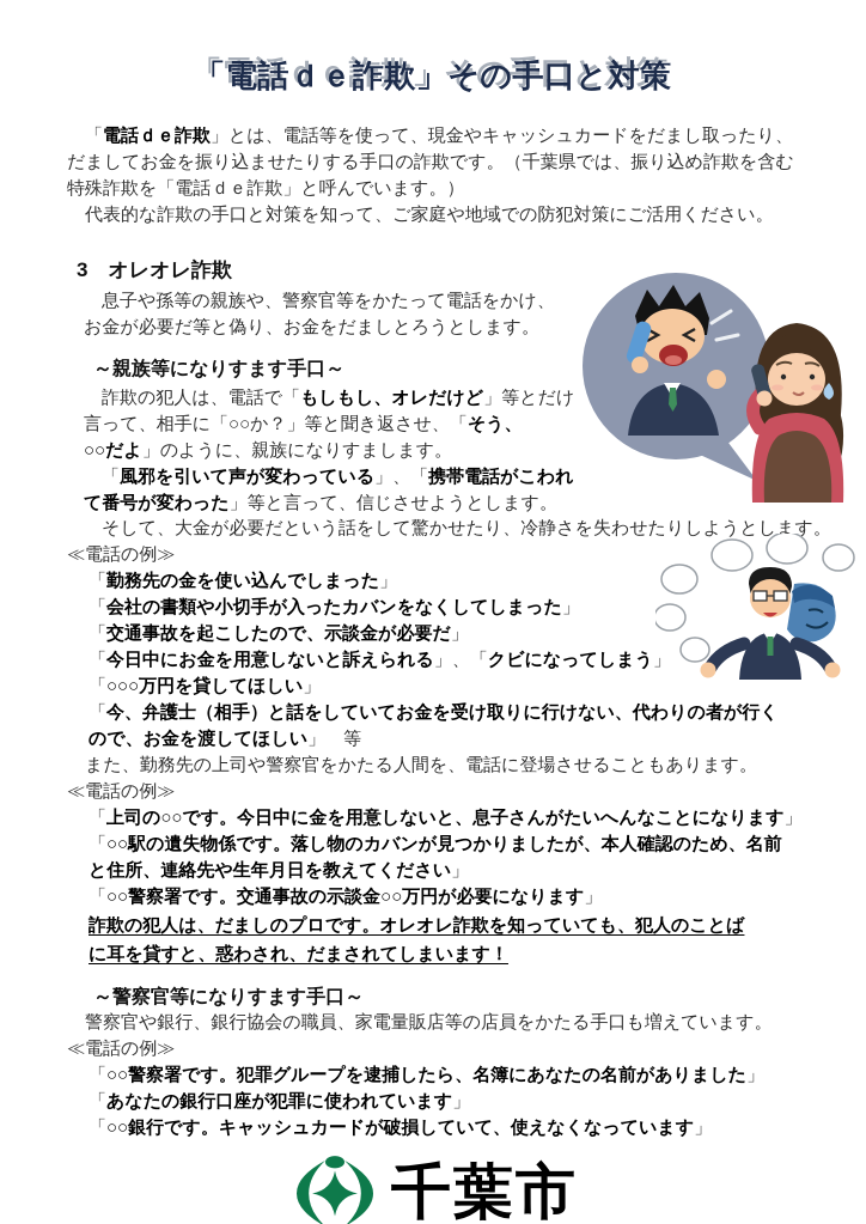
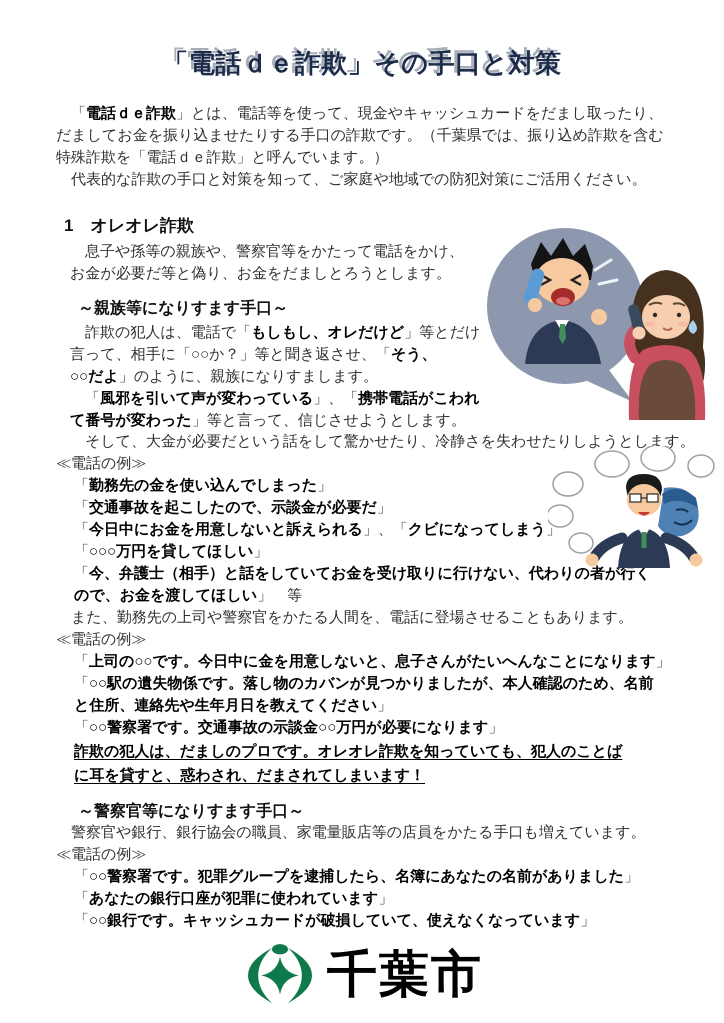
  「電話ｄｅ詐欺」その手口と対策
  「電話ｄｅ詐欺」とは、電話等を使って、現金やキャッシュカードをだまし取ったり、
  だましてお金を振り込ませたりする手口の詐欺です。（千葉県では、振り込め詐欺を含む
  特殊詐欺を「電話ｄｅ詐欺」と呼んでいます。）
  代表的な詐欺の手口と対策を知って、ご家庭や地域での防犯対策にご活用ください。
- 3 オレオレ詐欺
+ 1 オレオレ詐欺
  息子や孫等の親族や、警察官等をかたって電話をかけ、
  お金が必要だ等と偽り、お金をだましとろうとします。
  ～親族等になりすます手口～
  詐欺の犯人は、電話で「もしもし、オレだけど」等とだけ
  言って、相手に「○○か？」等と聞き返させ、「そう、
  ○○だよ」のように、親族になりすまします。
  「風邪を引いて声が変わっている」、「携帯電話がこわれ
  て番号が変わった」等と言って、信じさせようとします。
  そして、大金が必要だという話をして驚かせたり、冷静さを失わせたりしようとします。
  ≪電話の例≫
  「勤務先の金を使い込んでしまった」
- 「会社の書類や小切手が入ったカバンをなくしてしまった」
  「交通事故を起こしたので、示談金が必要だ」
  「今日中にお金を用意しないと訴えられる」、「クビになってしまう」
  「○○○万円を貸してほしい」
  「今、弁護士（相手）と話をしていてお金を受け取りに行けない、代わりの者が行く
  ので、お金を渡してほしい」 等
  また、勤務先の上司や警察官をかたる人間を、電話に登場させることもあります。
  ≪電話の例≫
  「上司の○○です。今日中に金を用意しないと、息子さんがたいへんなことになります」
  「○○駅の遺失物係です。落し物のカバンが見つかりましたが、本人確認のため、名前
  と住所、連絡先や生年月日を教えてください」
  「○○警察署です。交通事故の示談金○○万円が必要になります」
  詐欺の犯人は、だましのプロです。オレオレ詐欺を知っていても、犯人のことば
  に耳を貸すと、惑わされ、だまされてしまいます！
  ～警察官等になりすます手口～
  警察官や銀行、銀行協会の職員、家電量販店等の店員をかたる手口も増えています。
  ≪電話の例≫
  「○○警察署です。犯罪グループを逮捕したら、名簿にあなたの名前がありました」
  「あなたの銀行口座が犯罪に使われています」
  「○○銀行です。キャッシュカードが破損していて、使えなくなっています」
  千葉市
